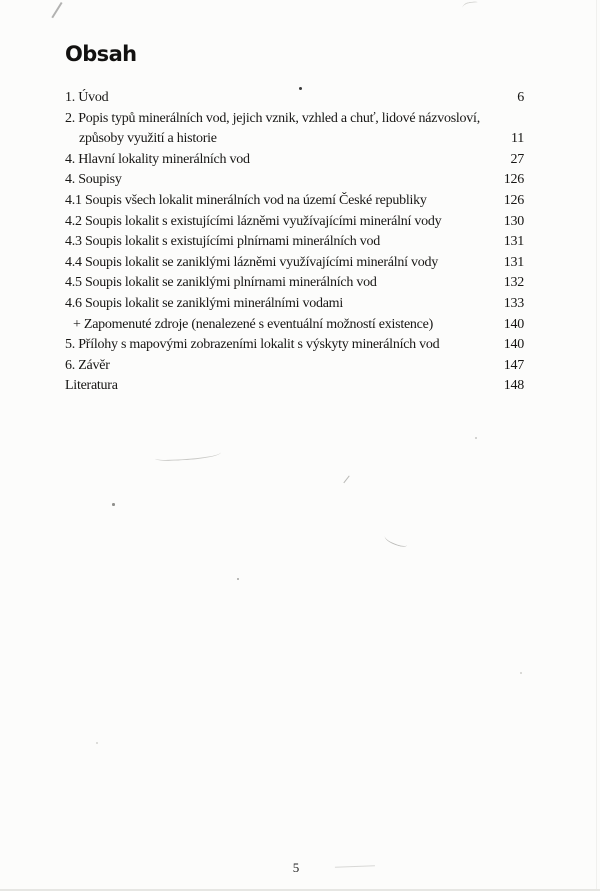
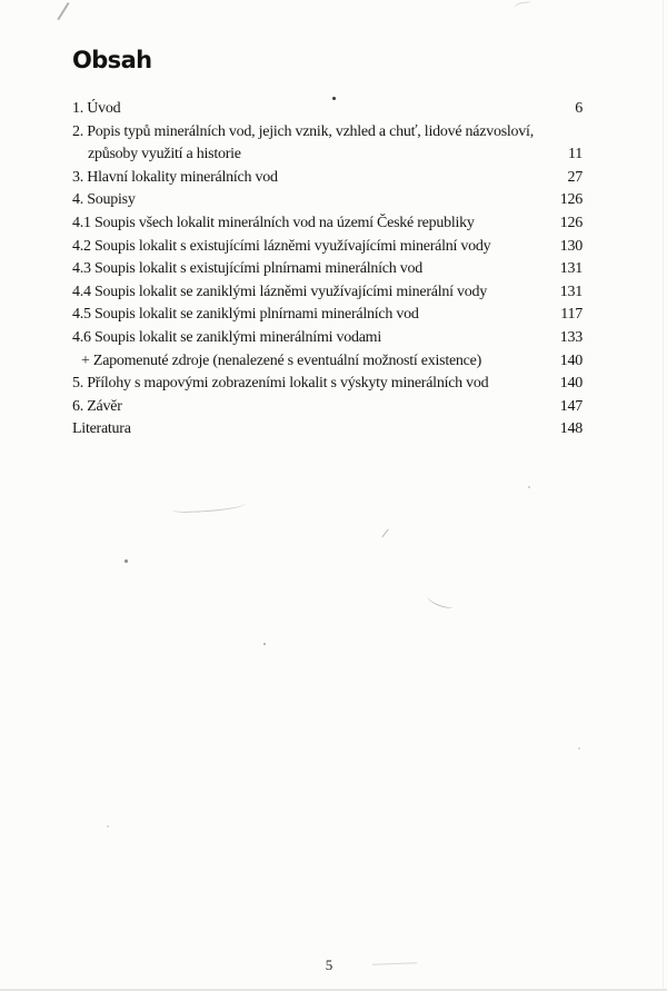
  Obsah
  1. Úvod
  6
  2. Popis typů minerálních vod, jejich vznik, vzhled a chuť, lidové názvosloví,
  způsoby využití a historie
  11
- 4. Hlavní lokality minerálních vod
+ 3. Hlavní lokality minerálních vod
  27
  4. Soupisy
  126
  4.1 Soupis všech lokalit minerálních vod na území České republiky
  126
  4.2 Soupis lokalit s existujícími lázněmi využívajícími minerální vody
  130
  4.3 Soupis lokalit s existujícími plnírnami minerálních vod
  131
  4.4 Soupis lokalit se zaniklými lázněmi využívajícími minerální vody
  131
  4.5 Soupis lokalit se zaniklými plnírnami minerálních vod
- 132
+ 117
  4.6 Soupis lokalit se zaniklými minerálními vodami
  133
  + Zapomenuté zdroje (nenalezené s eventuální možností existence)
  140
  5. Přílohy s mapovými zobrazeními lokalit s výskyty minerálních vod
  140
  6. Závěr
  147
  Literatura
  148
  5
